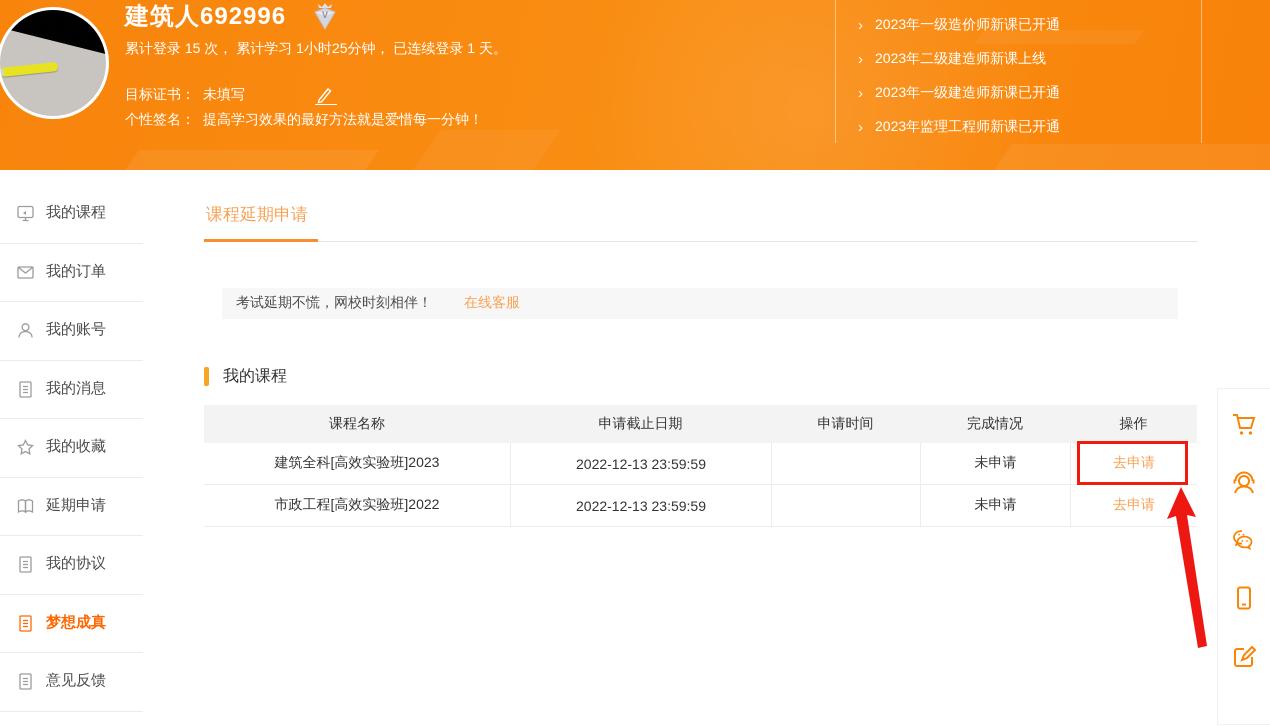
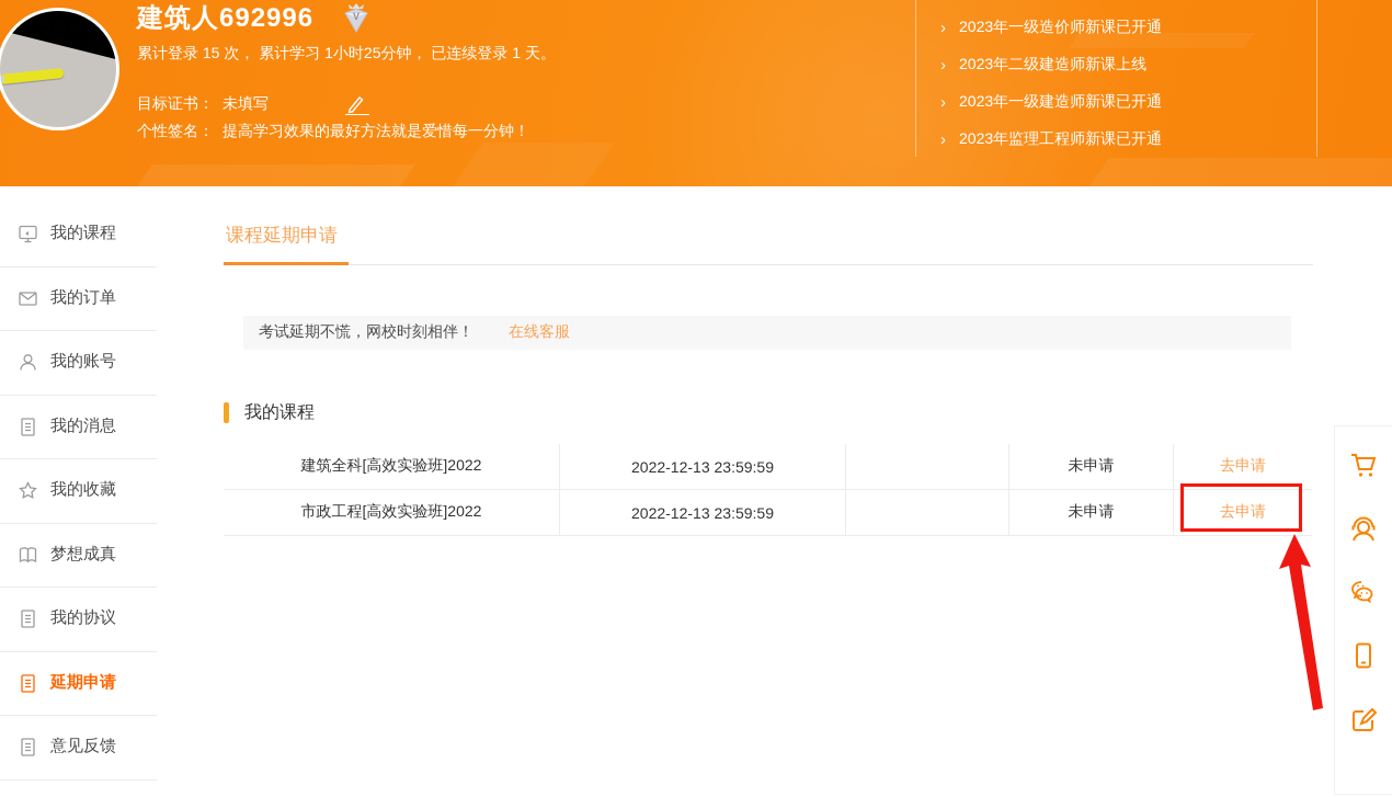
  建筑人692996
  V
  累计登录 15 次， 累计学习 1小时25分钟， 已连续登录 1 天。
  目标证书：
  未填写
  个性签名：
  提高学习效果的最好方法就是爱惜每一分钟！
  ›
  2023年一级造价师新课已开通
  ›
  2023年二级建造师新课上线
  ›
  2023年一级建造师新课已开通
  ›
  2023年监理工程师新课已开通
  我的课程
  我的订单
  我的账号
  我的消息
  我的收藏
- 延期申请
+ 梦想成真
  我的协议
- 梦想成真
+ 延期申请
  意见反馈
  课程延期申请
  考试延期不慌，网校时刻相伴！
  在线客服
  我的课程
- 课程名称
- 申请截止日期
- 申请时间
- 完成情况
- 操作
- 建筑全科[高效实验班]2023
+ 建筑全科[高效实验班]2022
  2022-12-13 23:59:59
  未申请
  去申请
  市政工程[高效实验班]2022
  2022-12-13 23:59:59
  未申请
  去申请
